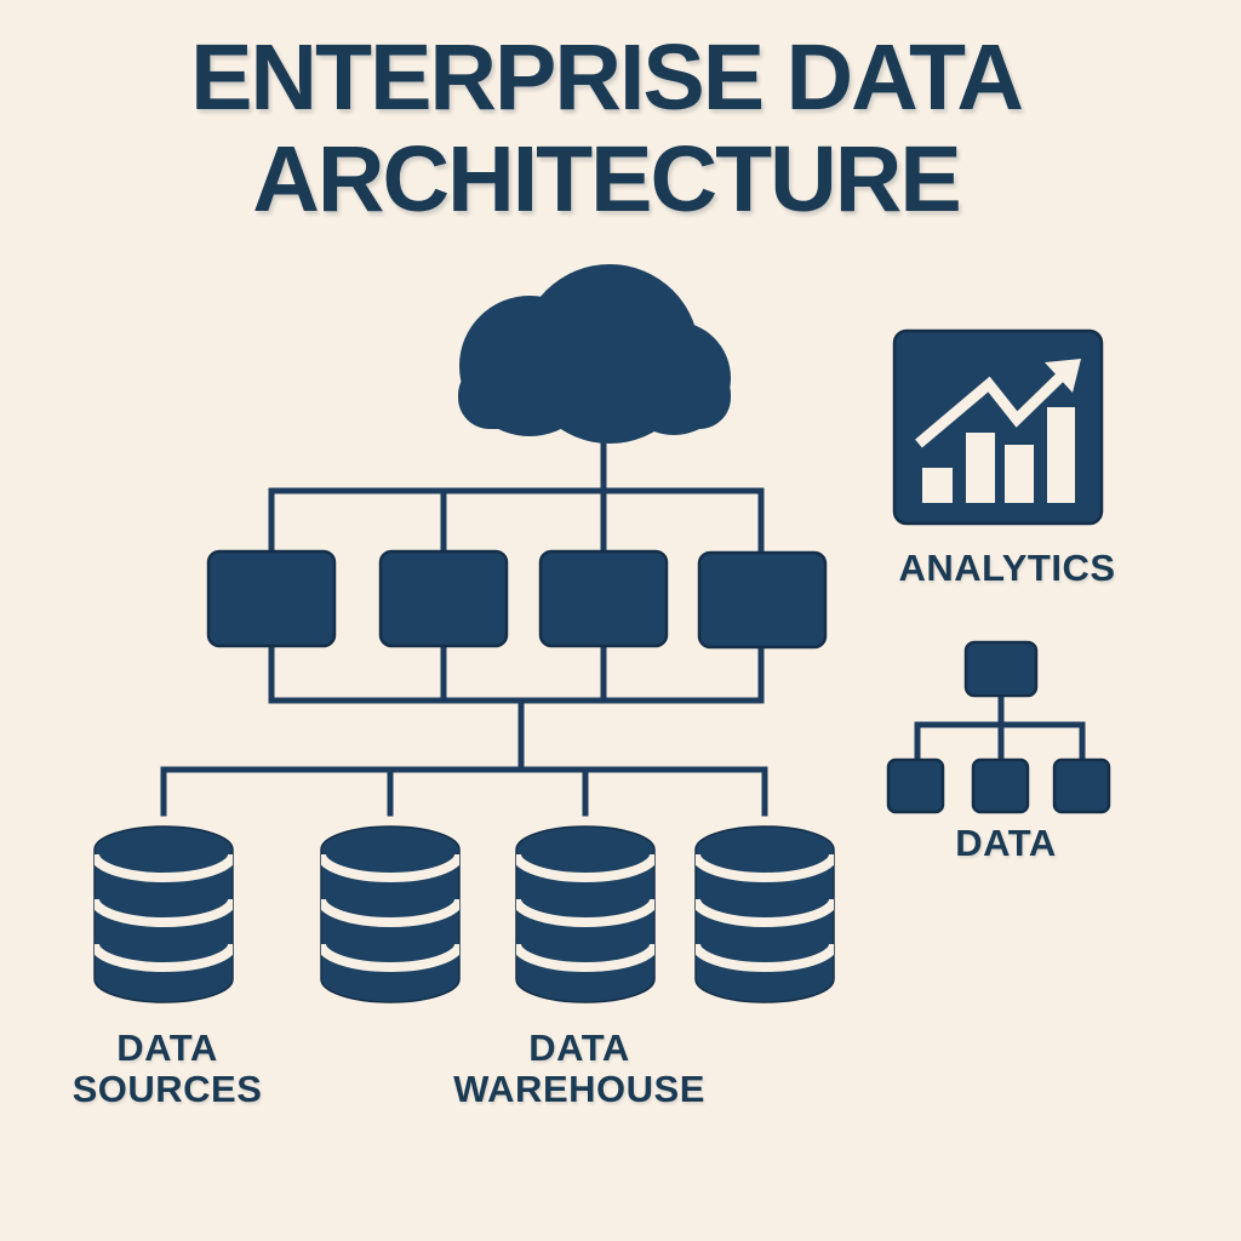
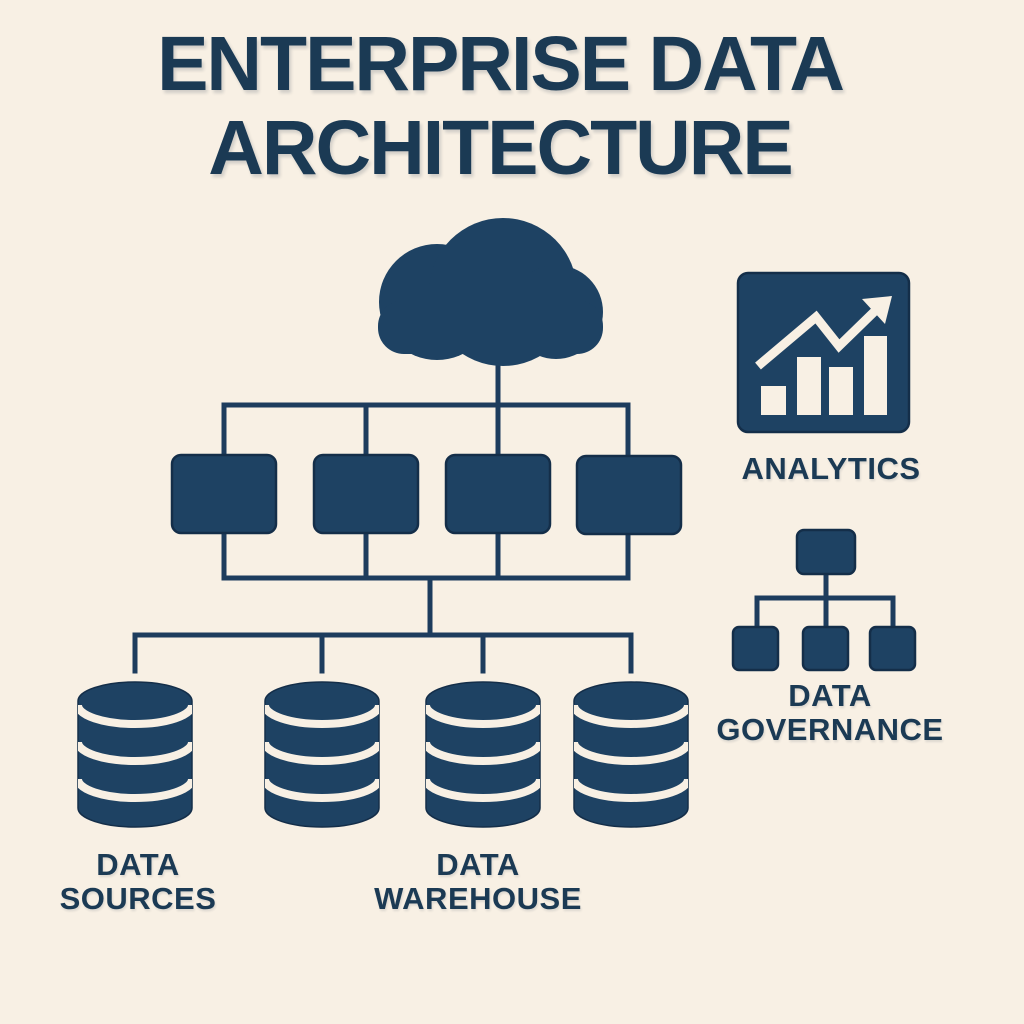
  ENTERPRISE DATA
  ARCHITECTURE
  ANALYTICS
  DATA
+ GOVERNANCE
  DATA
  SOURCES
  DATA
  WAREHOUSE
